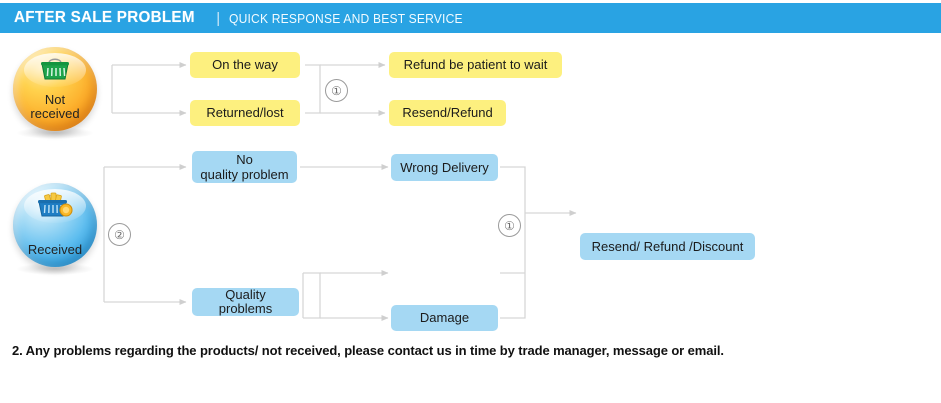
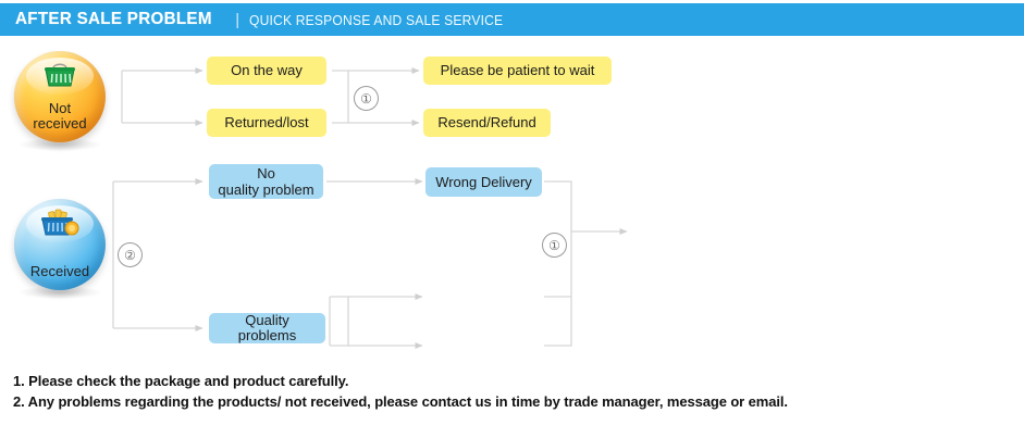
  AFTER SALE PROBLEM
  |
- QUICK RESPONSE AND BEST SERVICE
+ QUICK RESPONSE AND SALE SERVICE
  Not
  received
  Received
  On the way
  Returned/lost
- Refund be patient to wait
+ Please be patient to wait
  Resend/Refund
  ①
  No
  quality problem
  Quality problems
  Wrong Delivery
- Damage
- Resend/ Refund /Discount
  ②
  ①
+ 1. Please check the package and product carefully.
  2. Any problems regarding the products/ not received, please contact us in time by trade manager, message or email.
